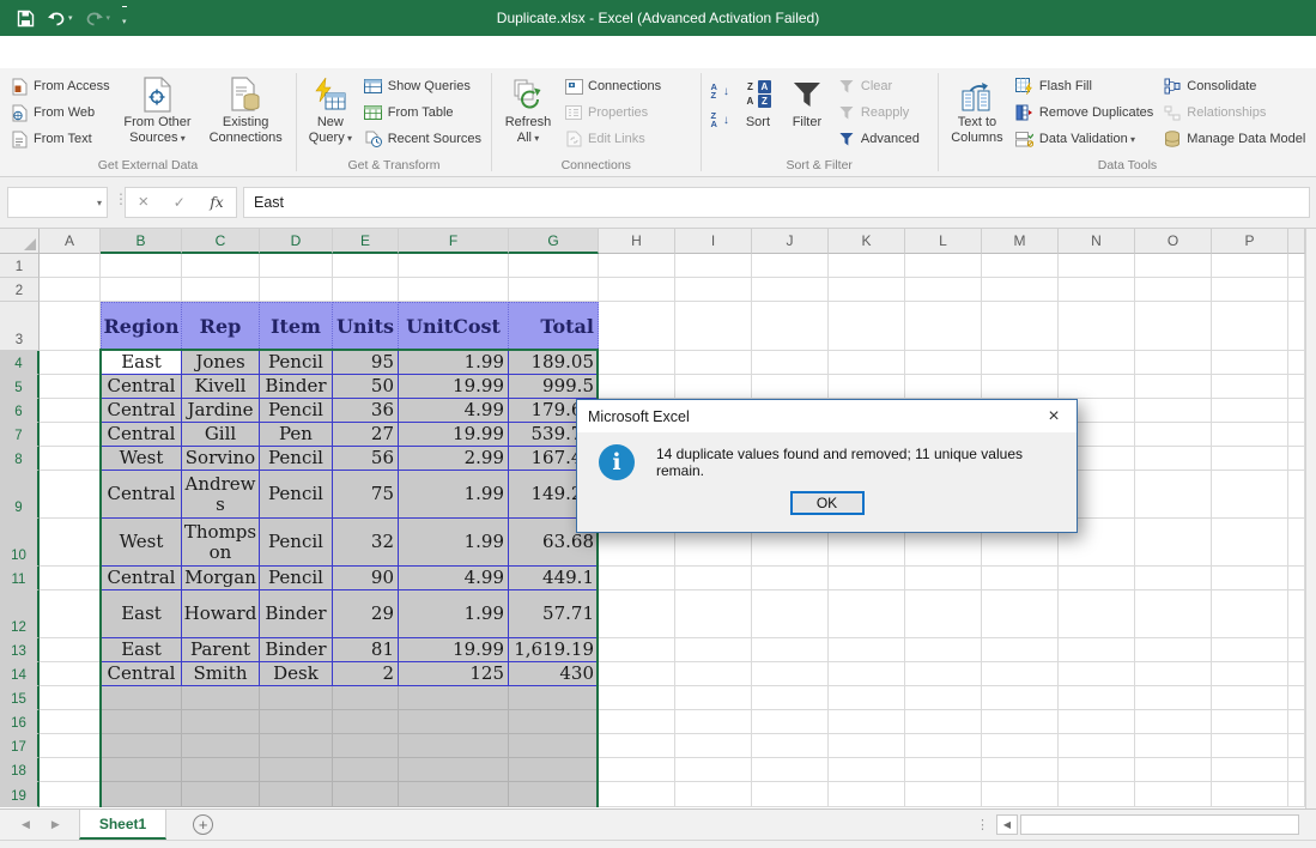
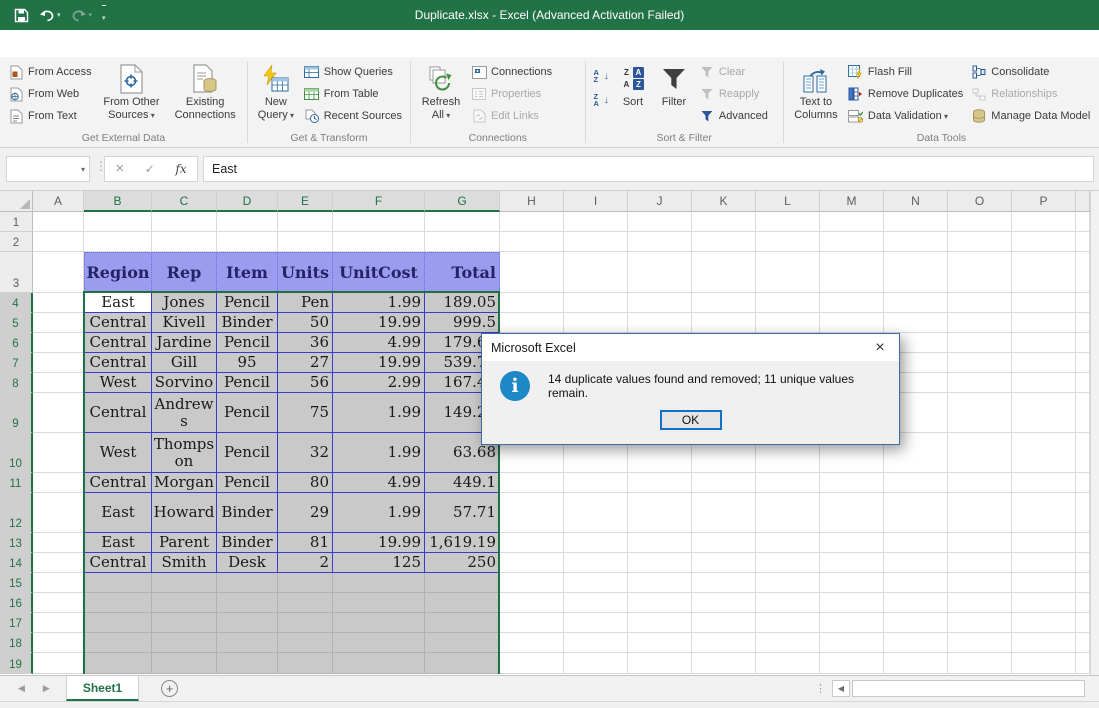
  Duplicate.xlsx - Excel (Advanced Activation Failed)
  From Access
  From Web
  From Text
  From Other Sources
  Existing Connections
  Get External Data
  New Query
  Show Queries
  From Table
  Recent Sources
  Get & Transform
  Refresh All
  Connections
  Properties
  Edit Links
  Connections
  A
  Z
  ↓
  Z
  A
  ↓
  Z
  A
  A
  Z
  Sort
  Filter
  Clear
  Reapply
  Advanced
  Sort & Filter
  Text to Columns
  Flash Fill
  Remove Duplicates
  Data Validation
  Consolidate
  Relationships
  Manage Data Model
  Data Tools
  ⋮
  East
  A
  B
  C
  D
  E
  F
  G
  H
  I
  J
  K
  L
  M
  N
  O
  P
  1
  2
  3
  4
  5
  6
  7
  8
  9
  10
  11
  12
  13
  14
  15
  16
  17
  18
  19
  Region
  East
  Central
  Central
  Central
  West
  Central
  West
  Central
  East
  East
  Central
  Rep
  Jones
  Kivell
  Jardine
  Gill
  Sorvino
  Andrews
  Thompson
  Morgan
  Howard
  Parent
  Smith
  Item
  Pencil
  Binder
  Pencil
- Pen
+ 95
  Pencil
  Pencil
  Pencil
  Pencil
  Binder
  Binder
  Desk
  Units
- 95
+ Pen
  50
  36
  27
  56
  75
  32
- 90
+ 80
  29
  81
  2
  UnitCost
  1.99
  19.99
  4.99
  19.99
  2.99
  1.99
  1.99
  4.99
  1.99
  19.99
  125
  Total
  189.05
  999.5
  63.68
  449.1
  57.71
  1,619.19
- 430
+ 250
  Microsoft Excel
  14 duplicate values found and removed; 11 unique values remain.
  OK
  ◀
  ▶
  Sheet1
  +
  ⋮
  ◀
